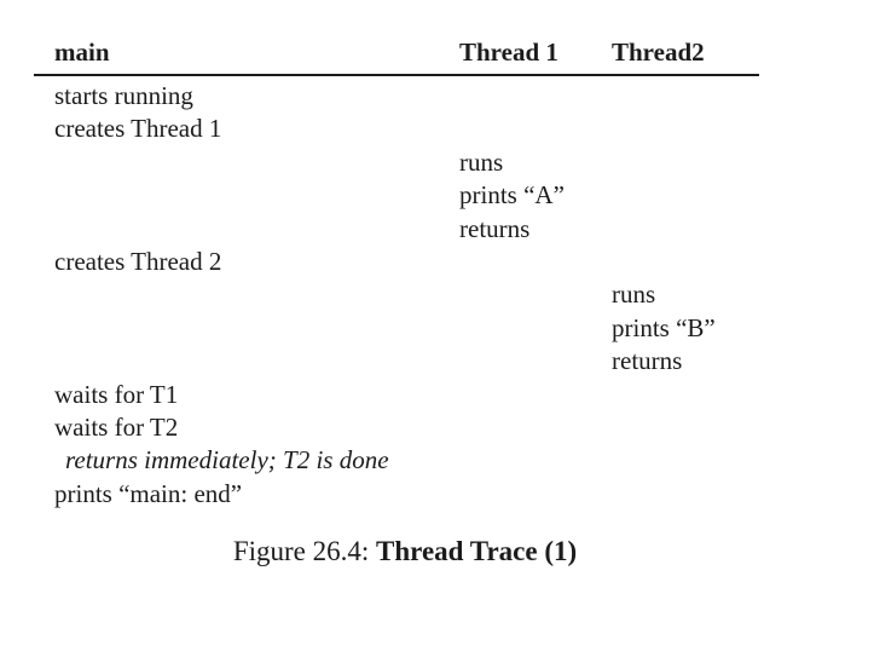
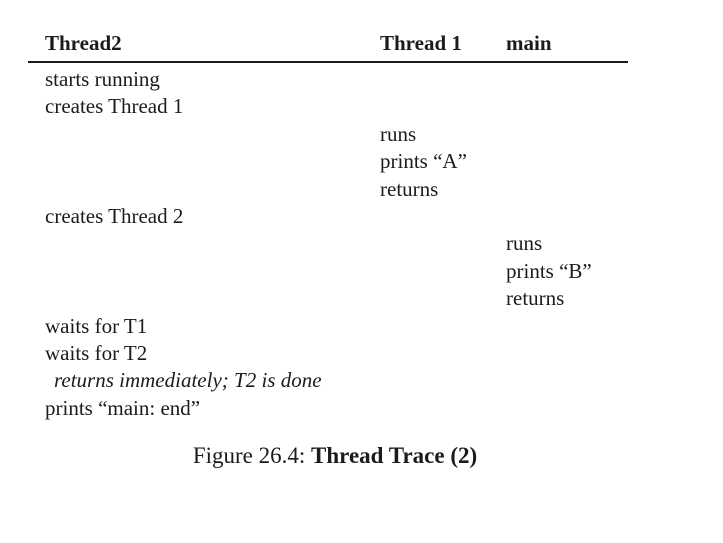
- main
+ Thread2
  Thread 1
- Thread2
+ main
  starts running
  creates Thread 1
  runs
  prints “A”
  returns
  creates Thread 2
  runs
  prints “B”
  returns
  waits for T1
  waits for T2
  returns immediately; T2 is done
  prints “main: end”
- Figure 26.4: Thread Trace (1)
+ Figure 26.4: Thread Trace (2)
